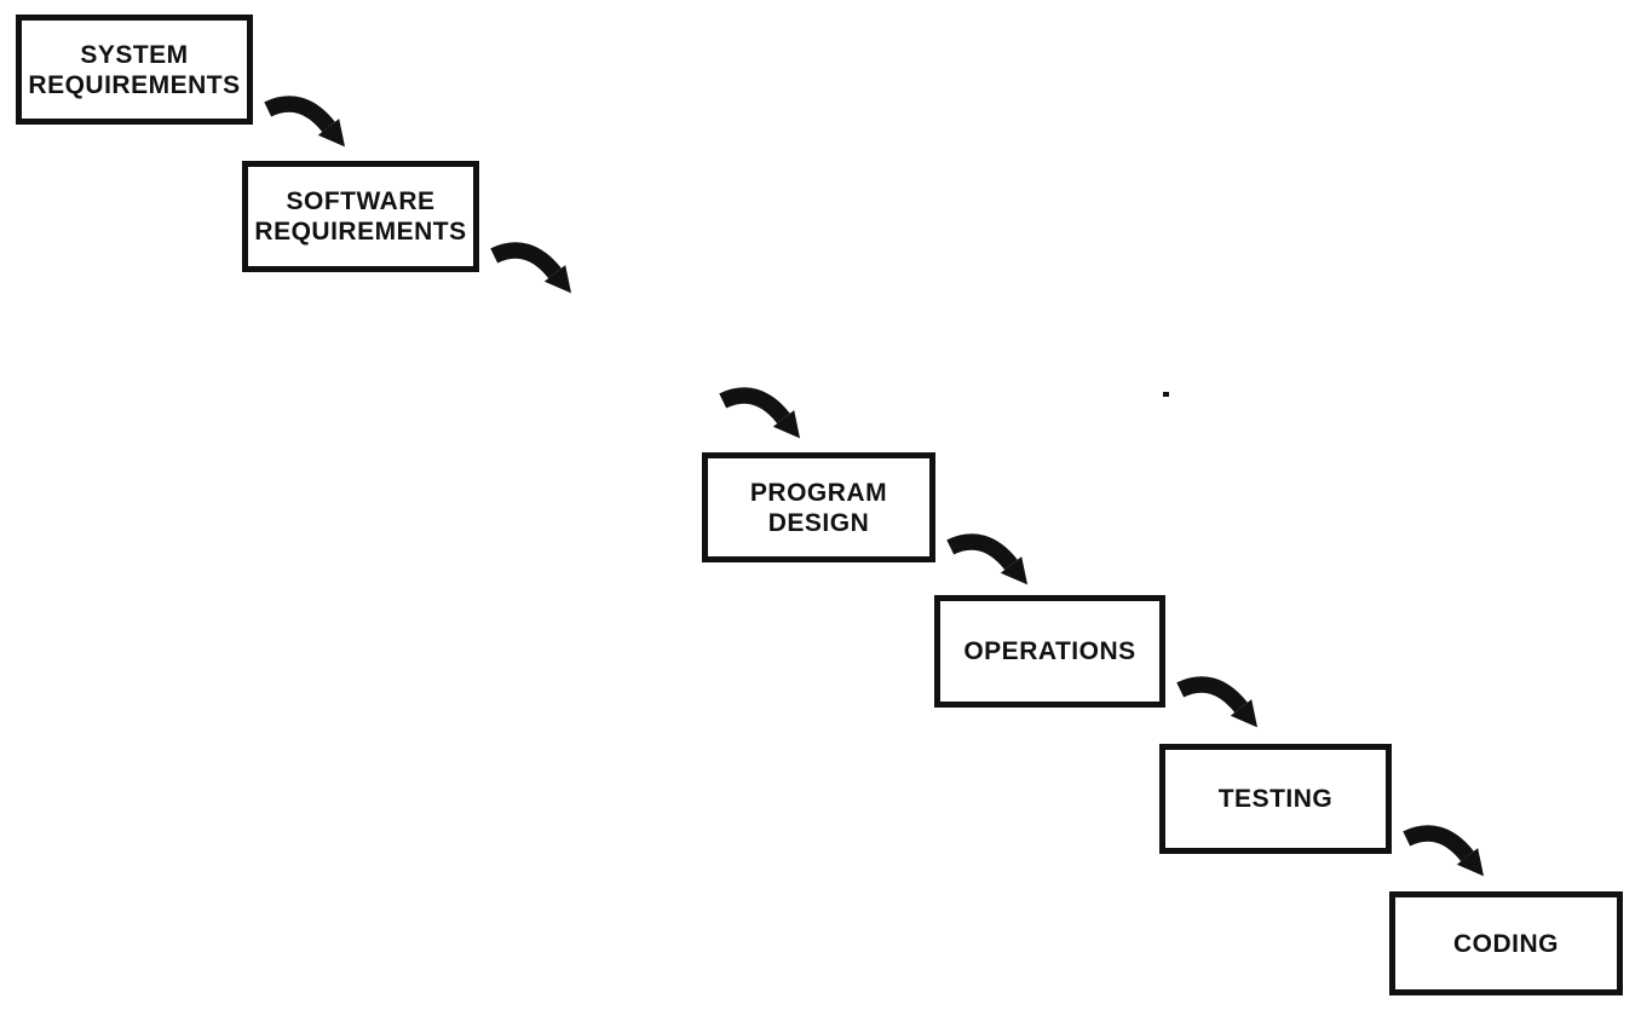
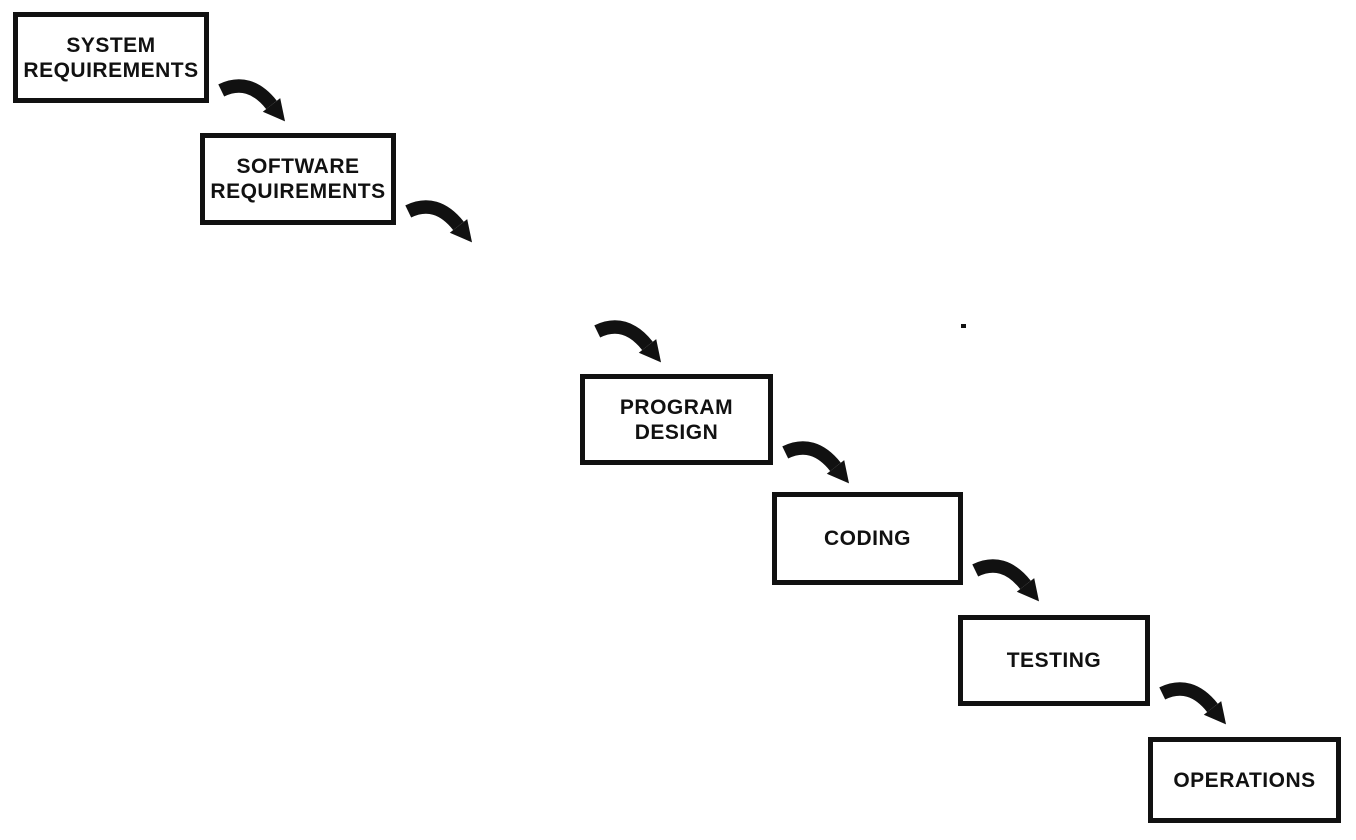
  SYSTEM
  REQUIREMENTS
  SOFTWARE
  REQUIREMENTS
  PROGRAM
  DESIGN
- OPERATIONS
+ CODING
  TESTING
- CODING
+ OPERATIONS
